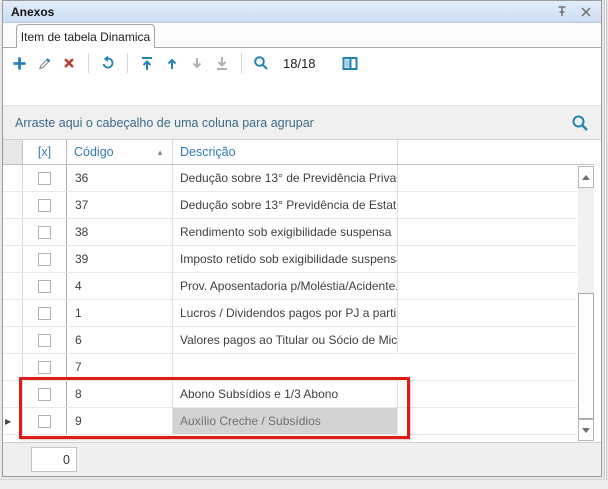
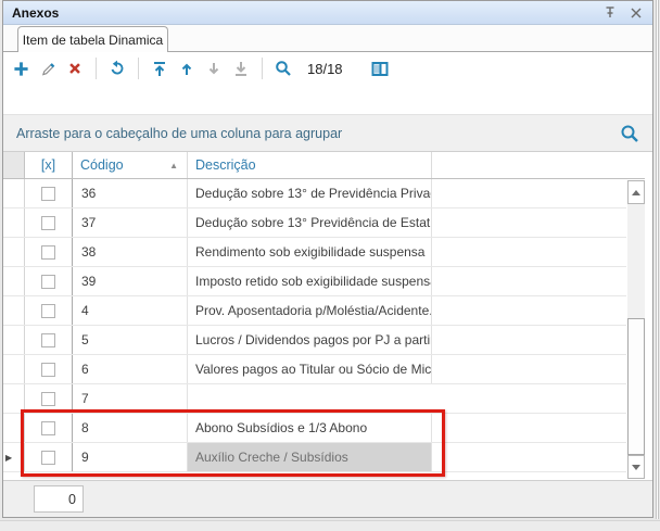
  Anexos
  Item de tabela Dinamica
  18/18
- Arraste aqui o cabeçalho de uma coluna para agrupar
+ Arraste para o cabeçalho de uma coluna para agrupar
  [x]
  Código
  ▲
  Descrição
  36
  Dedução sobre 13° de Previdência Priva
  37
  Dedução sobre 13° Previdência de Estat.
  38
  Rendimento sob exigibilidade suspensa
  39
  Imposto retido sob exigibilidade suspens
  4
  Prov. Aposentadoria p/Moléstia/Acidente.
- 1
+ 5
  Lucros / Dividendos pagos por PJ a parti
  6
  Valores pagos ao Titular ou Sócio de Mic
  7
  8
  Abono Subsídios e 1/3 Abono
  ▶
  9
  Auxílio Creche / Subsídios
  0
